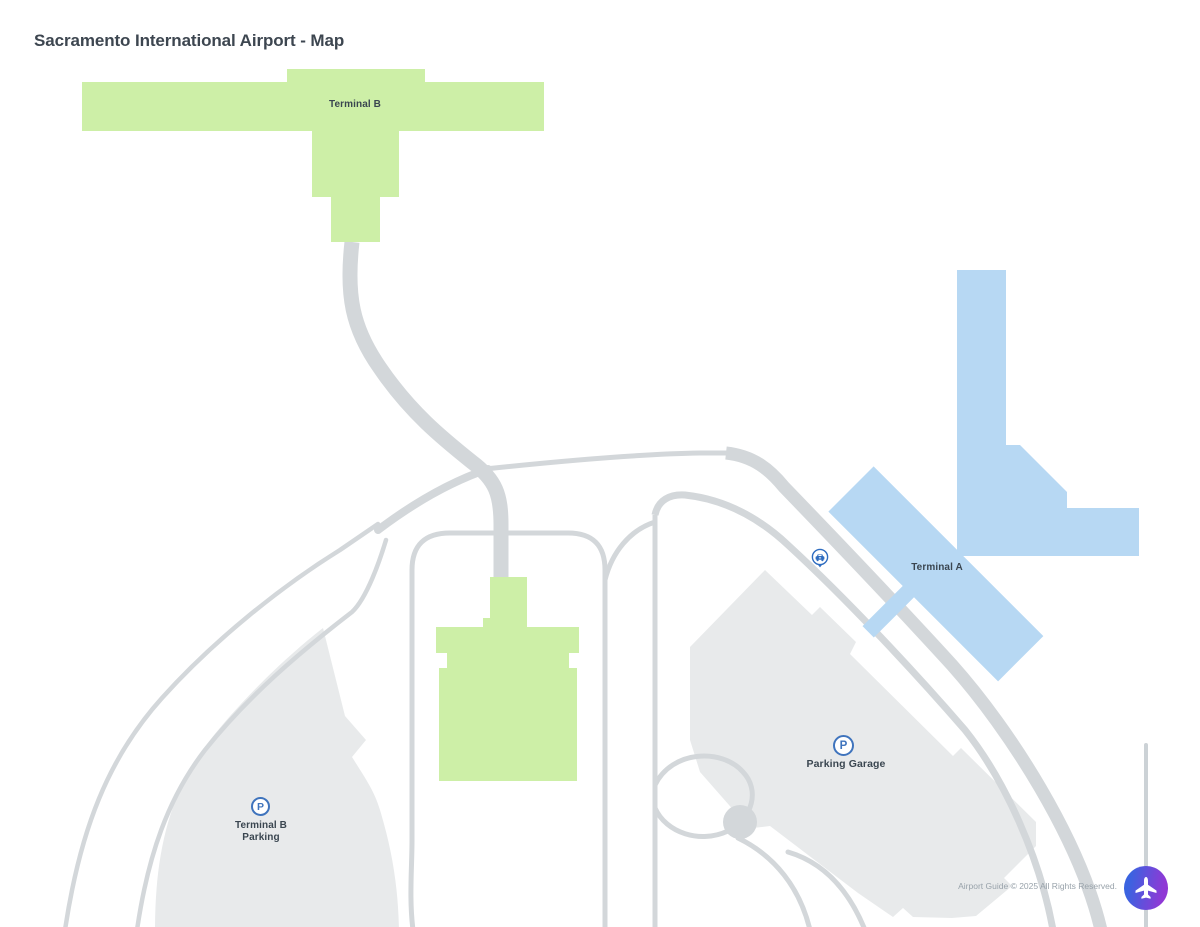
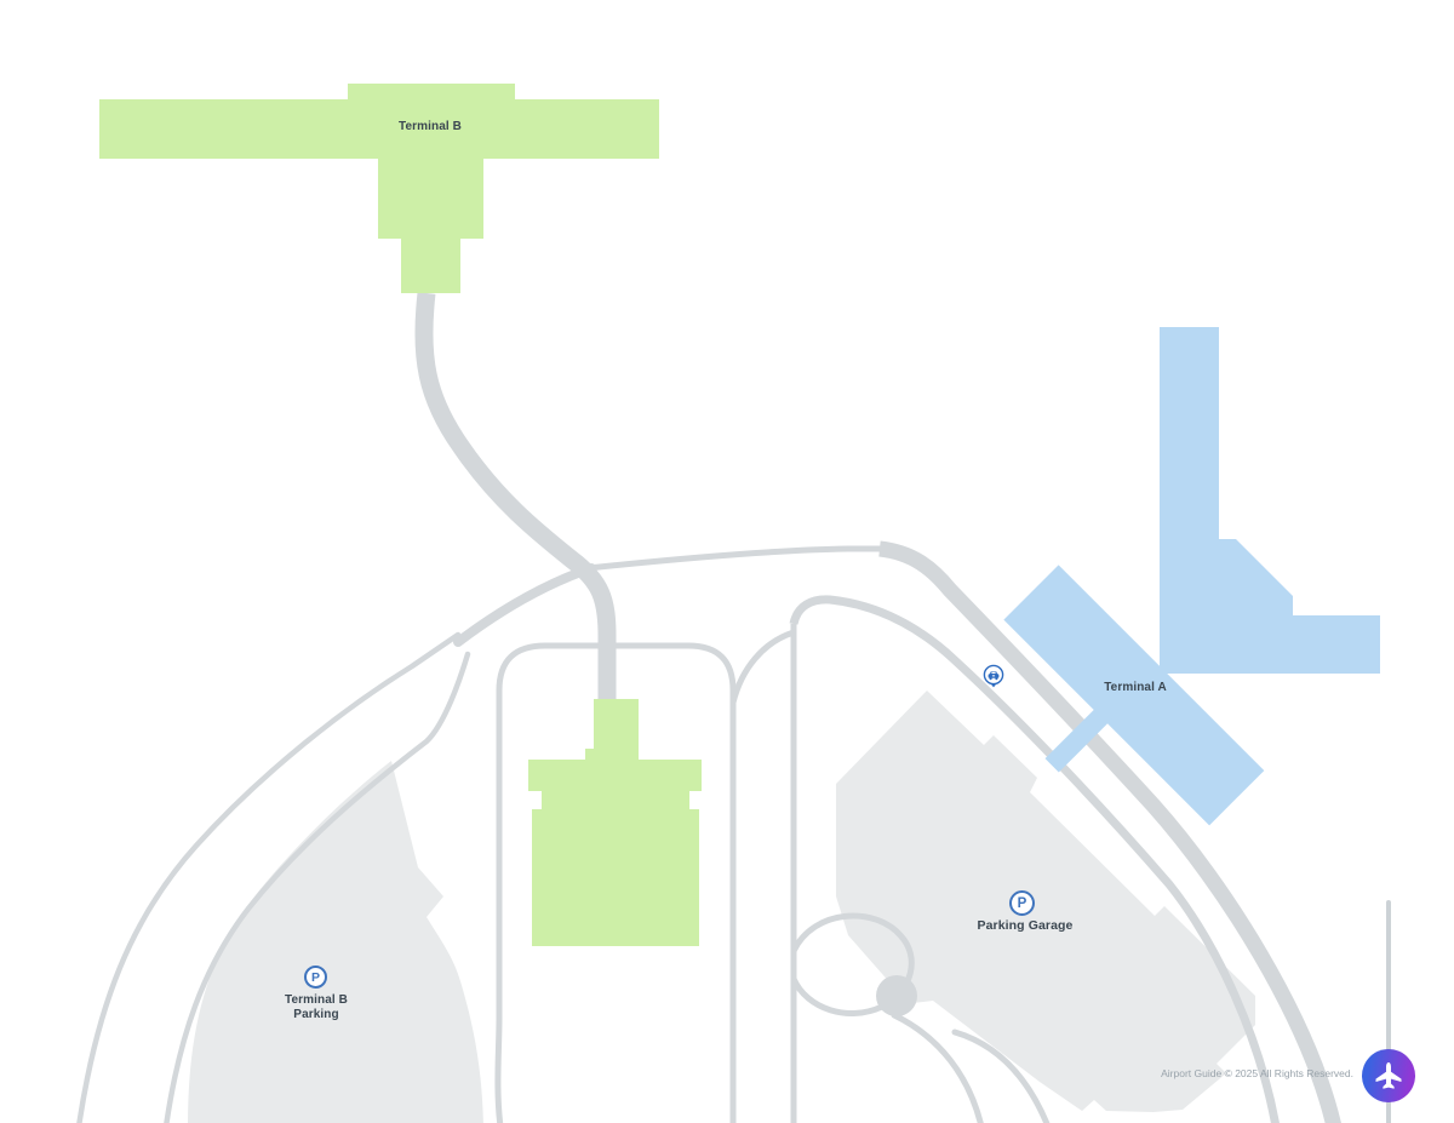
- Sacramento International Airport - Map
  Terminal B
  Terminal A
  P
  Parking Garage
  P
  Terminal B
  Parking
  Airport Guide © 2025 All Rights Reserved.
